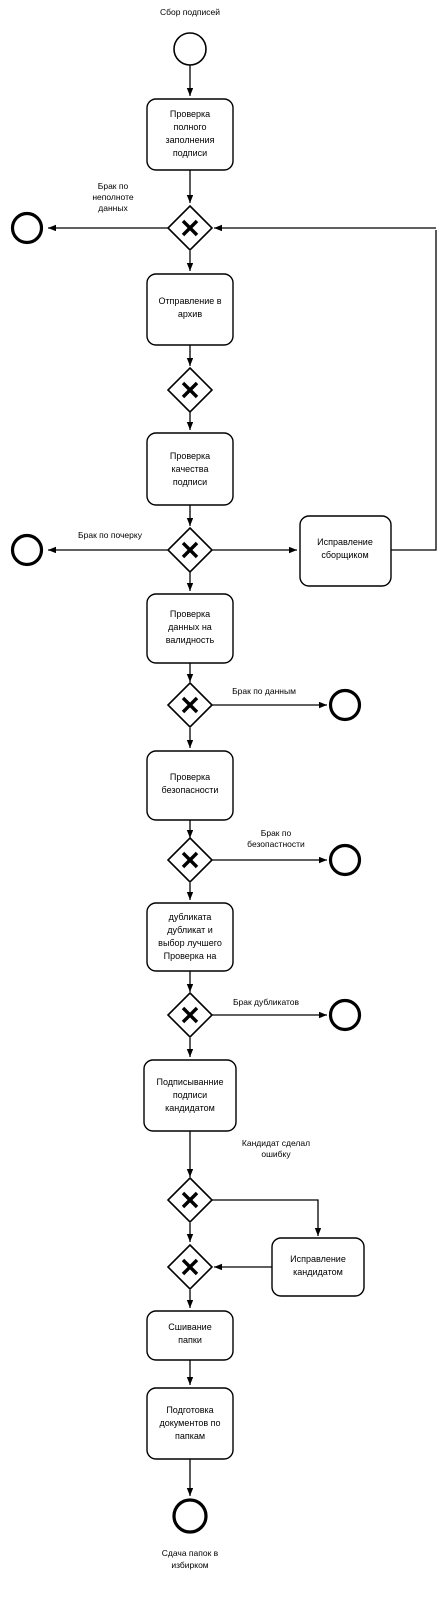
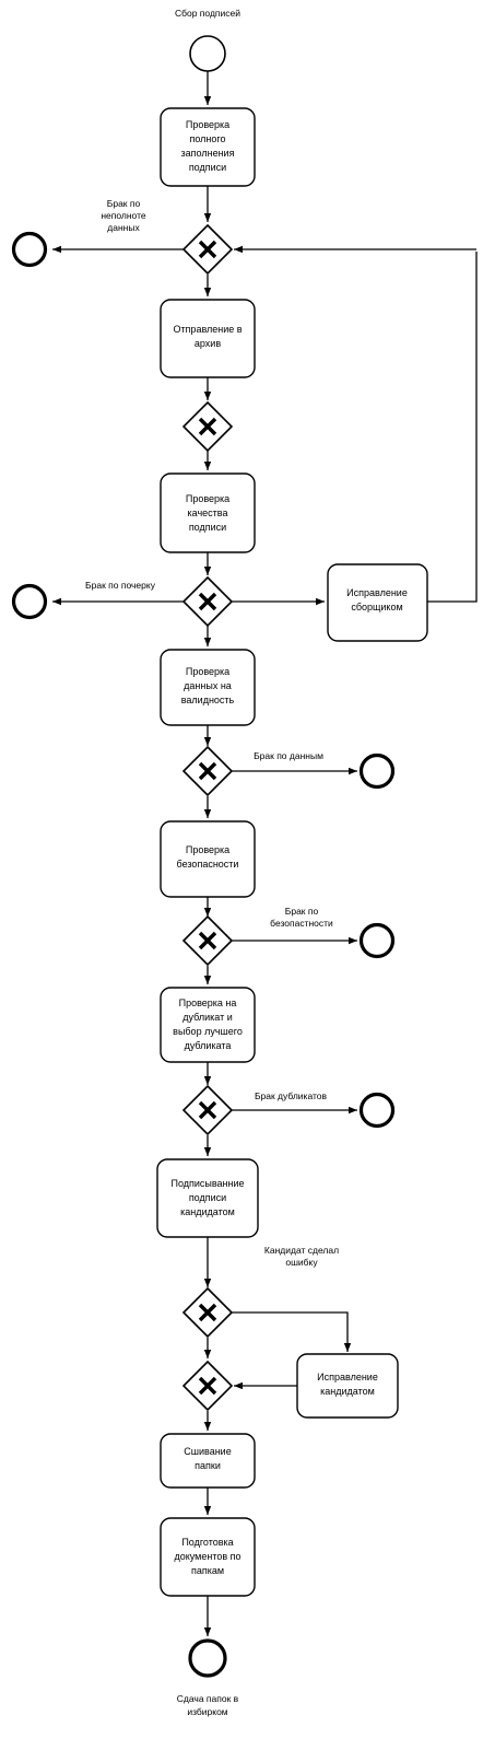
  Сбор подписей
  Проверка
  полного
  заполнения
  подписи
  Брак по
  неполноте
  данных
  Отправление в
  архив
  Проверка
  качества
  подписи
  Брак по почерку
  Исправление
  сборщиком
  Проверка
  данных на
  валидность
  Брак по данным
  Проверка
  безопасности
  Брак по
  безопастности
- дубликата
+ Проверка на
  дубликат и
  выбор лучшего
- Проверка на
+ дубликата
  Брак дубликатов
  Подписыванние
  подписи
  кандидатом
  Кандидат сделал
  ошибку
  Исправление
  кандидатом
  Сшивание
  папки
  Подготовка
  документов по
  папкам
  Сдача папок в
  избирком
